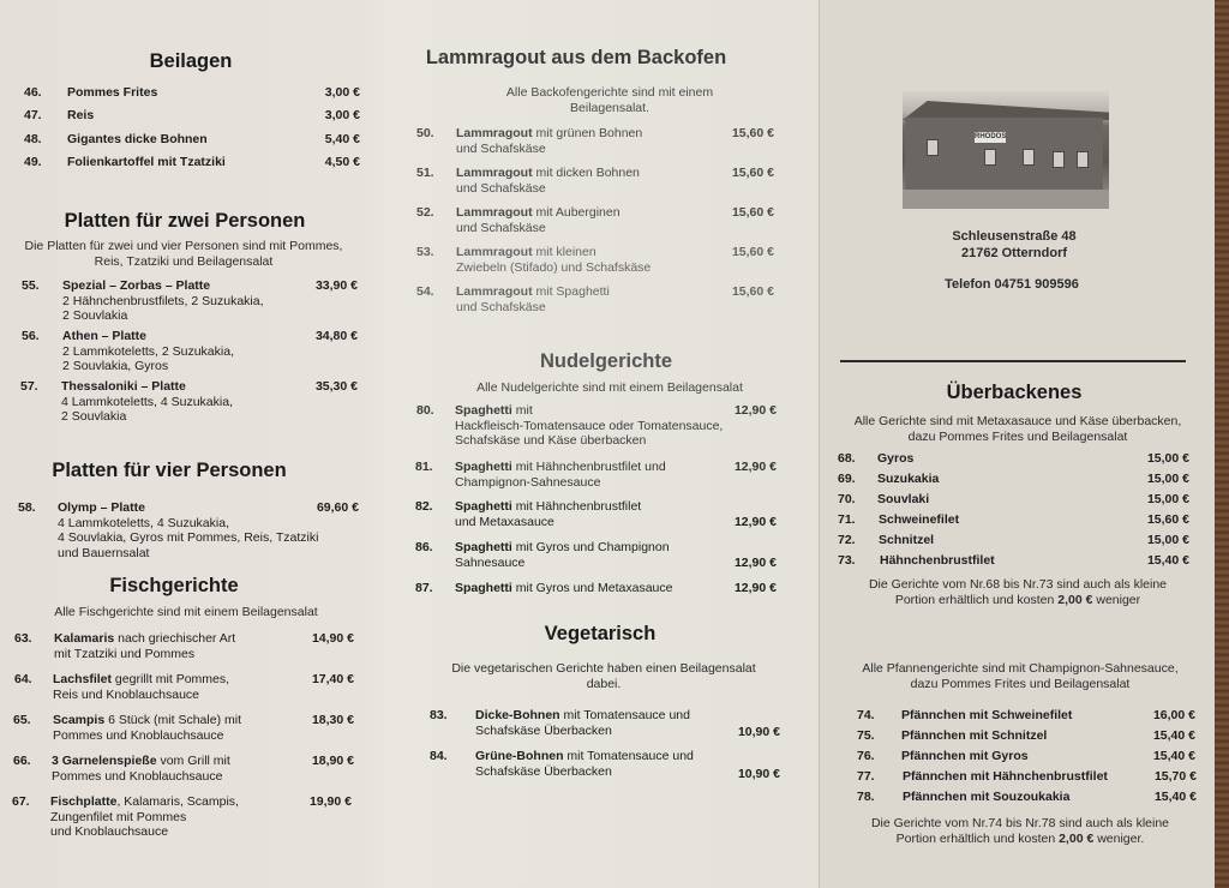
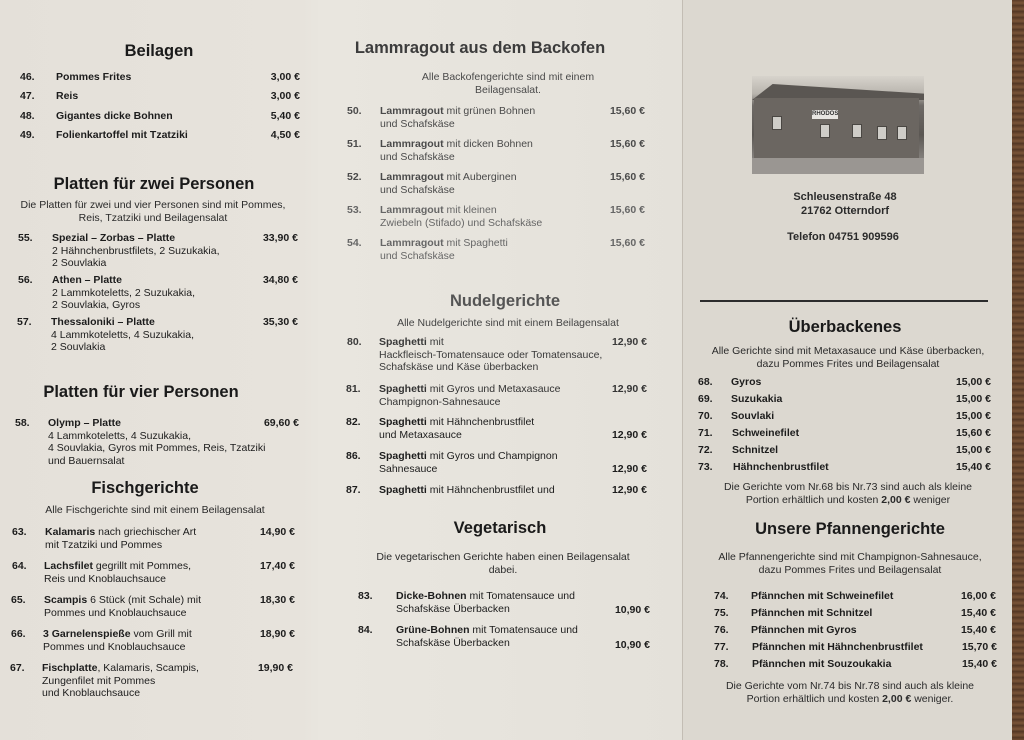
  Beilagen
  46.
  Pommes Frites
  3,00 €
  47.
  Reis
  3,00 €
  48.
  Gigantes dicke Bohnen
  5,40 €
  49.
  Folienkartoffel mit Tzatziki
  4,50 €
  Platten für zwei Personen
  Die Platten für zwei und vier Personen sind mit Pommes,
  Reis, Tzatziki und Beilagensalat
  55.
  Spezial – Zorbas – Platte
  2 Hähnchenbrustfilets, 2 Suzukakia,
  2 Souvlakia
  33,90 €
  56.
  Athen – Platte
  2 Lammkoteletts, 2 Suzukakia,
  2 Souvlakia, Gyros
  34,80 €
  57.
  Thessaloniki – Platte
  4 Lammkoteletts, 4 Suzukakia,
  2 Souvlakia
  35,30 €
  Platten für vier Personen
  58.
  Olymp – Platte
  4 Lammkoteletts, 4 Suzukakia,
  4 Souvlakia, Gyros mit Pommes, Reis, Tzatziki
  und Bauernsalat
  69,60 €
  Fischgerichte
  Alle Fischgerichte sind mit einem Beilagensalat
  63.
  Kalamaris nach griechischer Art
  mit Tzatziki und Pommes
  14,90 €
  64.
  Lachsfilet gegrillt mit Pommes,
  Reis und Knoblauchsauce
  17,40 €
  65.
  Scampis 6 Stück (mit Schale) mit
  Pommes und Knoblauchsauce
  18,30 €
  66.
  3 Garnelenspieße vom Grill mit
  Pommes und Knoblauchsauce
  18,90 €
  67.
  Fischplatte, Kalamaris, Scampis,
  Zungenfilet mit Pommes
  und Knoblauchsauce
  19,90 €
  Lammragout aus dem Backofen
  Alle Backofengerichte sind mit einem
  Beilagensalat.
  50.
  Lammragout mit grünen Bohnen
  und Schafskäse
  15,60 €
  51.
  Lammragout mit dicken Bohnen
  und Schafskäse
  15,60 €
  52.
  Lammragout mit Auberginen
  und Schafskäse
  15,60 €
  53.
  Lammragout mit kleinen
  Zwiebeln (Stifado) und Schafskäse
  15,60 €
  54.
  Lammragout mit Spaghetti
  und Schafskäse
  15,60 €
  Nudelgerichte
  Alle Nudelgerichte sind mit einem Beilagensalat
  80.
  Spaghetti mit
  Hackfleisch-Tomatensauce oder Tomatensauce,
  Schafskäse und Käse überbacken
  12,90 €
  81.
- Spaghetti mit Hähnchenbrustfilet und
+ Spaghetti mit Gyros und Metaxasauce
  Champignon-Sahnesauce
  12,90 €
  82.
  Spaghetti mit Hähnchenbrustfilet
  und Metaxasauce
  12,90 €
  86.
  Spaghetti mit Gyros und Champignon
  Sahnesauce
  12,90 €
  87.
- Spaghetti mit Gyros und Metaxasauce
+ Spaghetti mit Hähnchenbrustfilet und
  12,90 €
  Vegetarisch
  Die vegetarischen Gerichte haben einen Beilagensalat
  dabei.
  83.
  Dicke-Bohnen mit Tomatensauce und
  Schafskäse Überbacken
  10,90 €
  84.
  Grüne-Bohnen mit Tomatensauce und
  Schafskäse Überbacken
  10,90 €
  Schleusenstraße 48
  21762 Otterndorf
  Telefon 04751 909596
  Überbackenes
  Alle Gerichte sind mit Metaxasauce und Käse überbacken,
  dazu Pommes Frites und Beilagensalat
  68.
  Gyros
  15,00 €
  69.
  Suzukakia
  15,00 €
  70.
  Souvlaki
  15,00 €
  71.
  Schweinefilet
  15,60 €
  72.
  Schnitzel
  15,00 €
  73.
  Hähnchenbrustfilet
  15,40 €
  Die Gerichte vom Nr.68 bis Nr.73 sind auch als kleine
  Portion erhältlich und kosten 2,00 € weniger
+ Unsere Pfannengerichte
  Alle Pfannengerichte sind mit Champignon-Sahnesauce,
  dazu Pommes Frites und Beilagensalat
  74.
  Pfännchen mit Schweinefilet
  16,00 €
  75.
  Pfännchen mit Schnitzel
  15,40 €
  76.
  Pfännchen mit Gyros
  15,40 €
  77.
  Pfännchen mit Hähnchenbrustfilet
  15,70 €
  78.
  Pfännchen mit Souzoukakia
  15,40 €
  Die Gerichte vom Nr.74 bis Nr.78 sind auch als kleine
  Portion erhältlich und kosten 2,00 € weniger.
